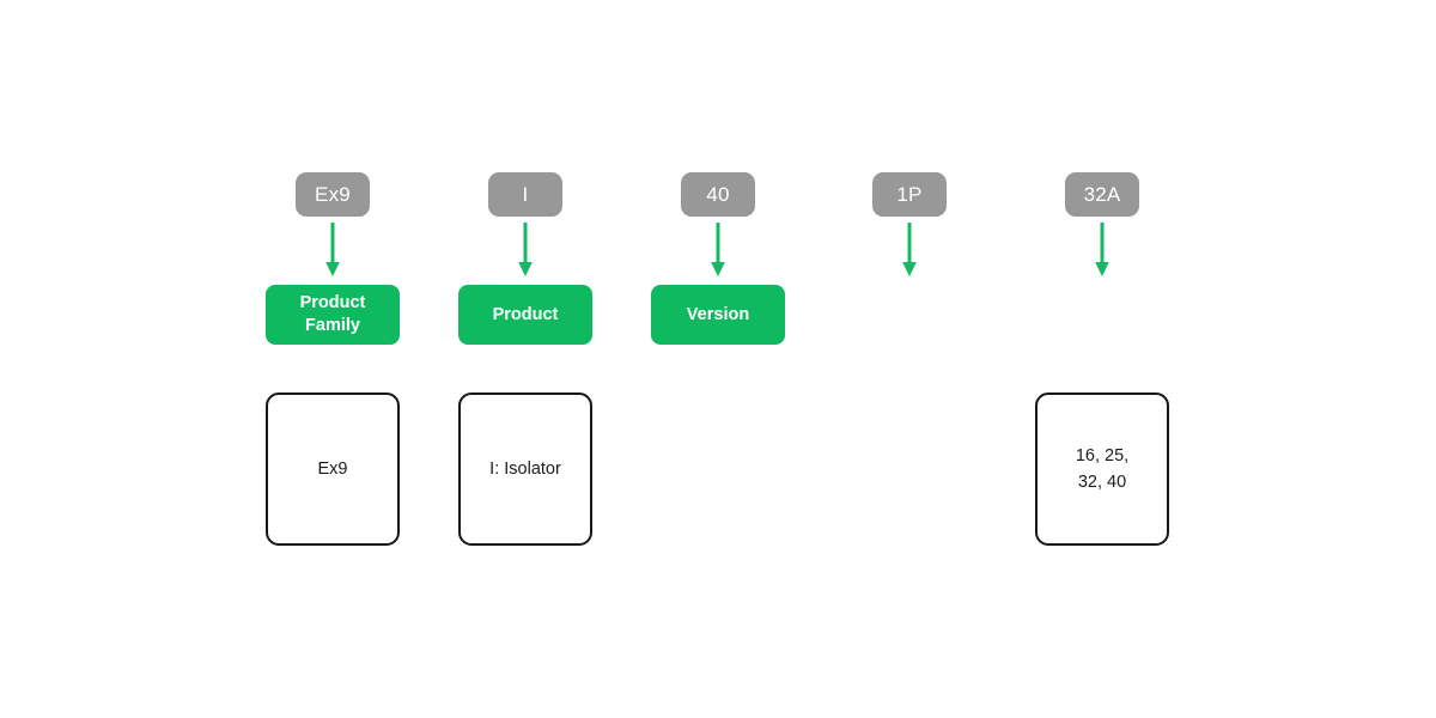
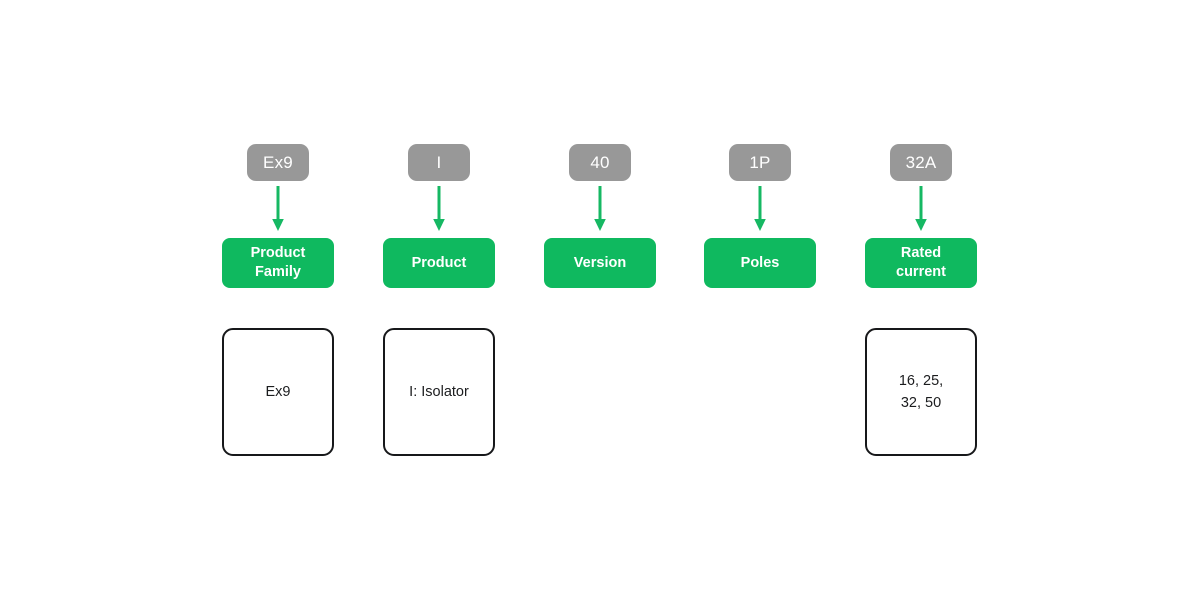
  Ex9
  Product
  Family
  Ex9
  I
  Product
  I: Isolator
  40
  Version
  1P
+ Poles
  32A
+ Rated
+ current
  16, 25,
- 32, 40
+ 32, 50
